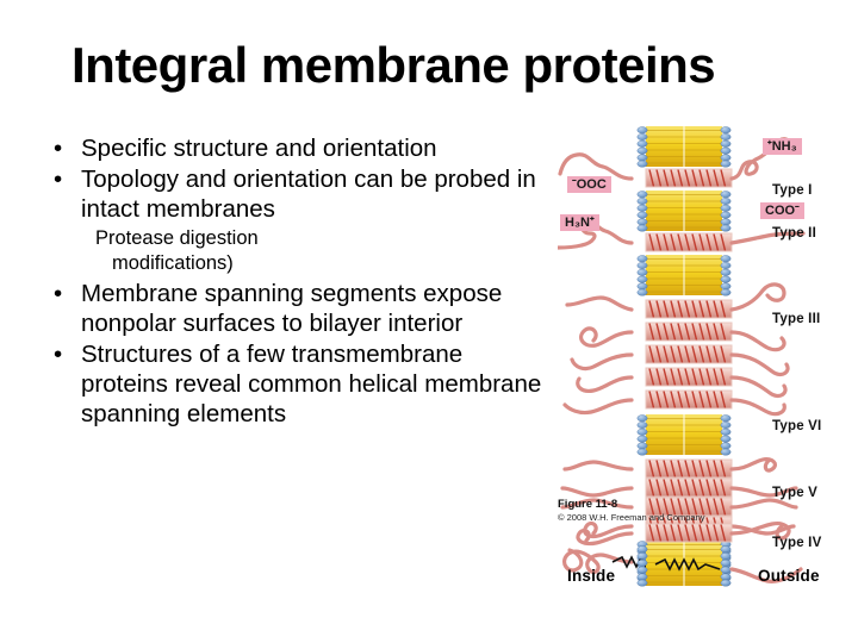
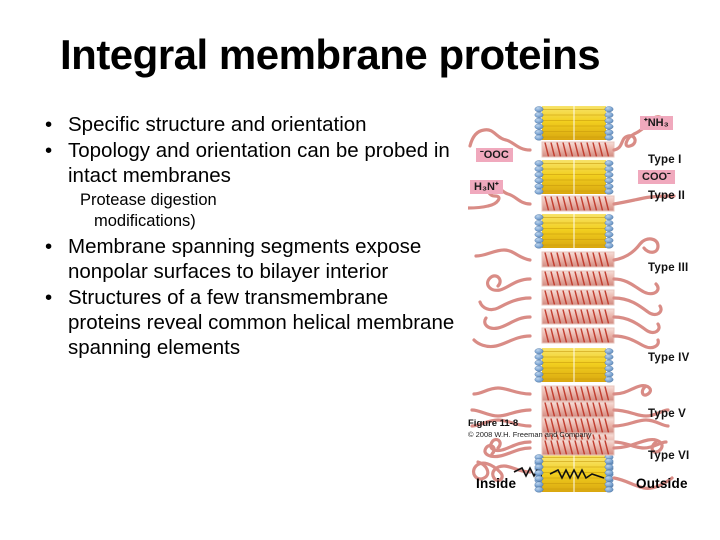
  Integral membrane proteins
  •
  Specific structure and orientation
  •
  Topology and orientation can be probed in intact membranes
  Protease digestion
  modifications)
  •
  Membrane spanning segments expose nonpolar surfaces to bilayer interior
  •
  Structures of a few transmembrane proteins reveal common helical membrane spanning elements
  ⁻OOC
  ⁺NH₃
  H₃N⁺
  COO⁻
  Type I
  Type II
  Type III
- Type VI
+ Type IV
  Type V
- Type IV
+ Type VI
  Inside
  Outside
  Figure 11-8
  © 2008 W.H. Freeman and Company
